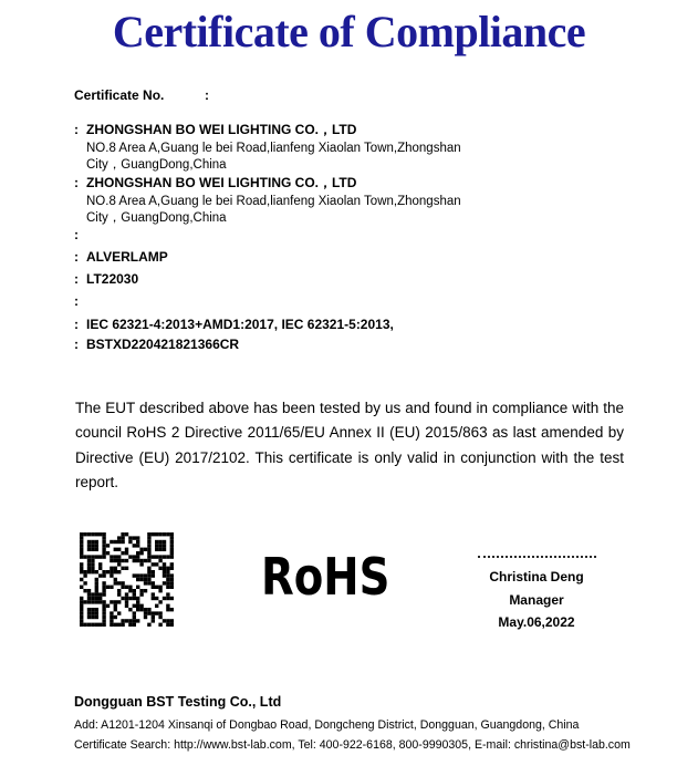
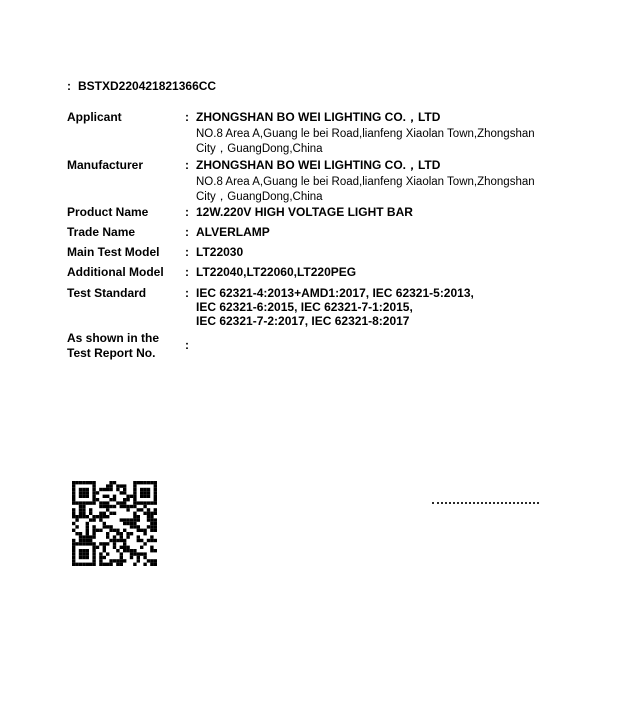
- Certificate of Compliance
- Certificate No.
  :
+ BSTXD220421821366CC
+ Applicant
  :
  ZHONGSHAN BO WEI LIGHTING CO.，LTD
  NO.8 Area A,Guang le bei Road,lianfeng Xiaolan Town,Zhongshan
  City，GuangDong,China
+ Manufacturer
  :
  ZHONGSHAN BO WEI LIGHTING CO.，LTD
  NO.8 Area A,Guang le bei Road,lianfeng Xiaolan Town,Zhongshan
  City，GuangDong,China
+ Product Name
  :
+ 12W.220V HIGH VOLTAGE LIGHT BAR
+ Trade Name
  :
  ALVERLAMP
+ Main Test Model
  :
  LT22030
+ Additional Model
  :
+ LT22040,LT22060,LT220PEG
+ Test Standard
  :
  IEC 62321-4:2013+AMD1:2017, IEC 62321-5:2013,
+ IEC 62321-6:2015, IEC 62321-7-1:2015,
+ IEC 62321-7-2:2017, IEC 62321-8:2017
+ As shown in the
+ Test Report No.
  :
- BSTXD220421821366CR
- The EUT described above has been tested by us and found in compliance with the council RoHS 2 Directive 2011/65/EU Annex II (EU) 2015/863 as last amended by Directive (EU) 2017/2102. This certificate is only valid in conjunction with the test report.
- RoHS
- Christina Deng
- Manager
- May.06,2022
- Dongguan BST Testing Co., Ltd
- Add: A1201-1204 Xinsanqi of Dongbao Road, Dongcheng District, Dongguan, Guangdong, China
- Certificate Search: http://www.bst-lab.com, Tel: 400-922-6168, 800-9990305, E-mail: christina@bst-lab.com
